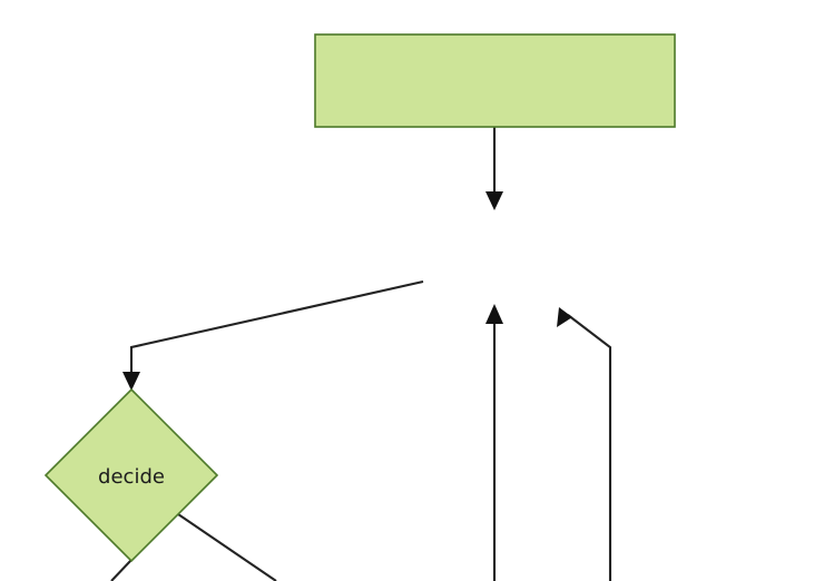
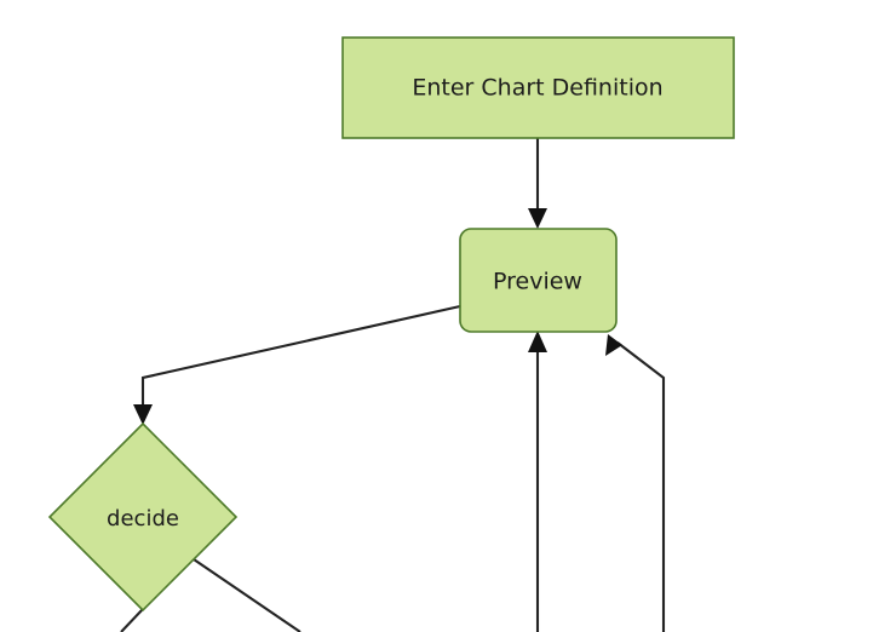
+ Enter Chart Definition
+ Preview
  decide
